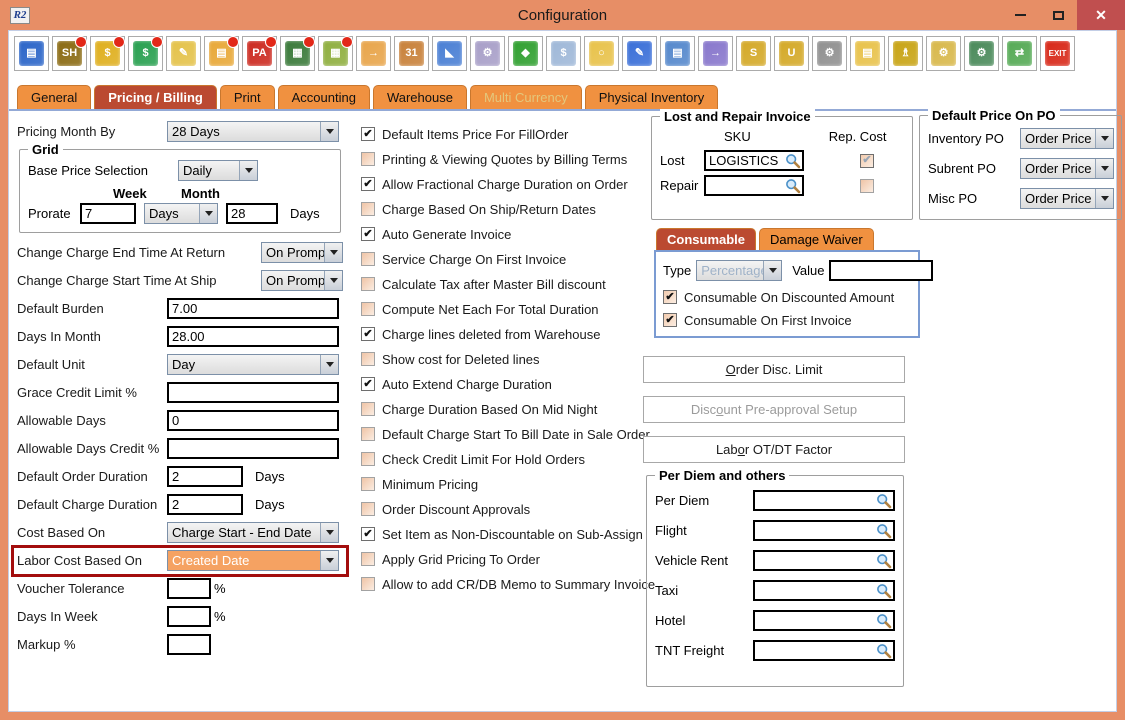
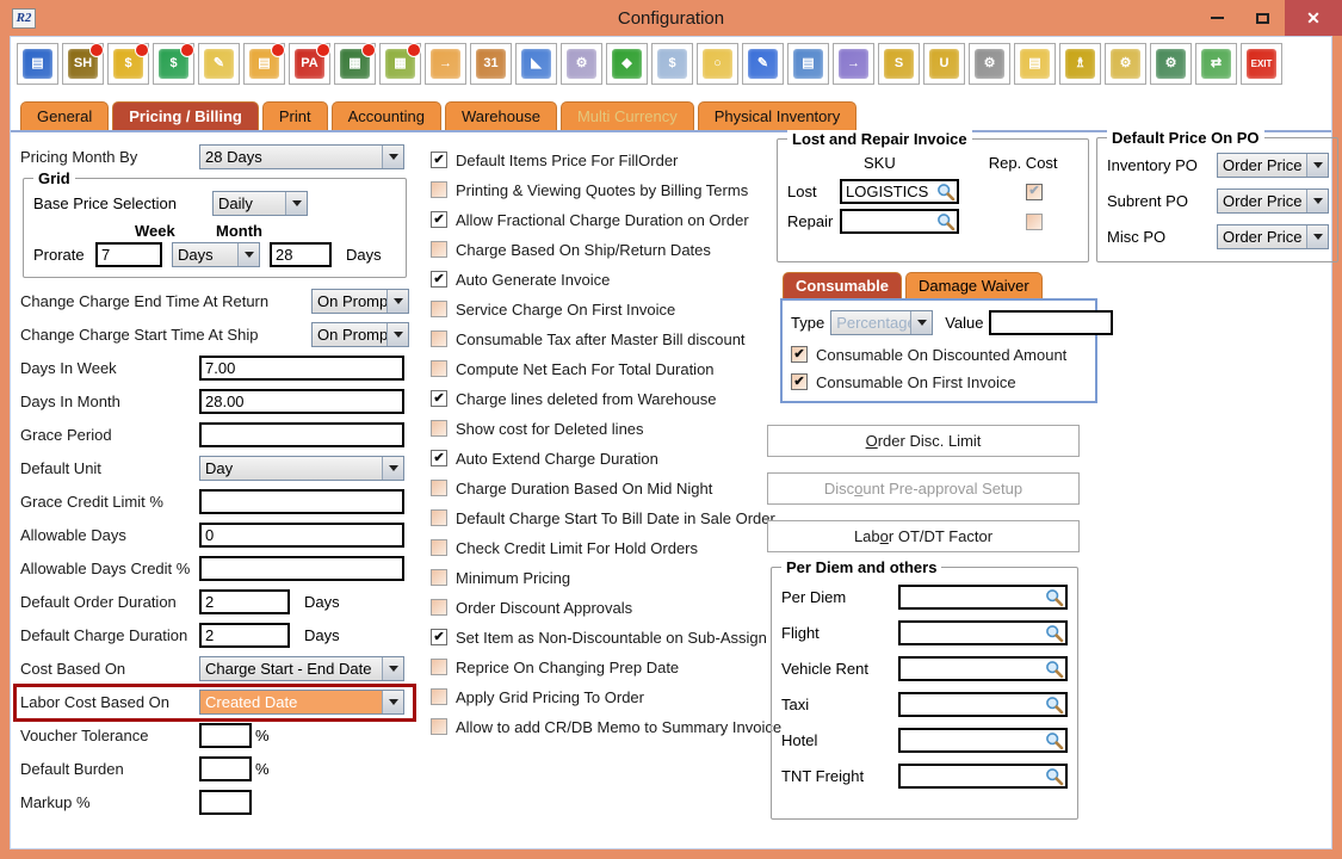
  R2
  Configuration
  ✕
  ▤
  SH
  $
  $
  ✎
  ▤
  PA
  ▦
  ▦
  →
  31
  ◣
  ⚙
  ◆
  $
  ○
  ✎
  ▤
  →
  S
  U
  ⚙
  ▤
  ♗
  ⚙
  ⚙
  ⇄
  EXIT
  General
  Pricing / Billing
  Print
  Accounting
  Warehouse
  Multi Currency
  Physical Inventory
  Pricing Month By
  28 Days
  Grid
  Base Price Selection
  Daily
  Week
  Month
  Prorate
  7
  Days
  28
  Days
  Change Charge End Time At Return
  On Promp
  Change Charge Start Time At Ship
  On Promp
- Default Burden
+ Days In Week
  7.00
  Days In Month
  28.00
+ Grace Period
  Default Unit
  Day
  Grace Credit Limit %
  Allowable Days
  0
  Allowable Days Credit %
  Default Order Duration
  2
  Days
  Default Charge Duration
  2
  Days
  Cost Based On
  Charge Start - End Date
  Labor Cost Based On
  Created Date
  Voucher Tolerance
  %
- Days In Week
+ Default Burden
  %
  Markup %
  ✔
  Default Items Price For FillOrder
  Printing & Viewing Quotes by Billing Terms
  ✔
  Allow Fractional Charge Duration on Order
  Charge Based On Ship/Return Dates
  ✔
  Auto Generate Invoice
  Service Charge On First Invoice
- Calculate Tax after Master Bill discount
+ Consumable Tax after Master Bill discount
  Compute Net Each For Total Duration
  ✔
  Charge lines deleted from Warehouse
  Show cost for Deleted lines
  ✔
  Auto Extend Charge Duration
  Charge Duration Based On Mid Night
  Default Charge Start To Bill Date in Sale Order
  Check Credit Limit For Hold Orders
  Minimum Pricing
  Order Discount Approvals
  ✔
  Set Item as Non-Discountable on Sub-Assign
+ Reprice On Changing Prep Date
  Apply Grid Pricing To Order
  Allow to add CR/DB Memo to Summary Invoice
  Lost and Repair Invoice
  SKU
  Rep. Cost
  Lost
  LOGISTICS
  ✔
  Repair
  Consumable
  Damage Waiver
  Type
  Percentag
  Value
  ✔
  Consumable On Discounted Amount
  ✔
  Consumable On First Invoice
  Order Disc. Limit
  Discount Pre-approval Setup
  Labor OT/DT Factor
  Per Diem and others
  Per Diem
  Flight
  Vehicle Rent
  Taxi
  Hotel
  TNT Freight
  Default Price On PO
  Inventory PO
  Order Price
  Subrent PO
  Order Price
  Misc PO
  Order Price
